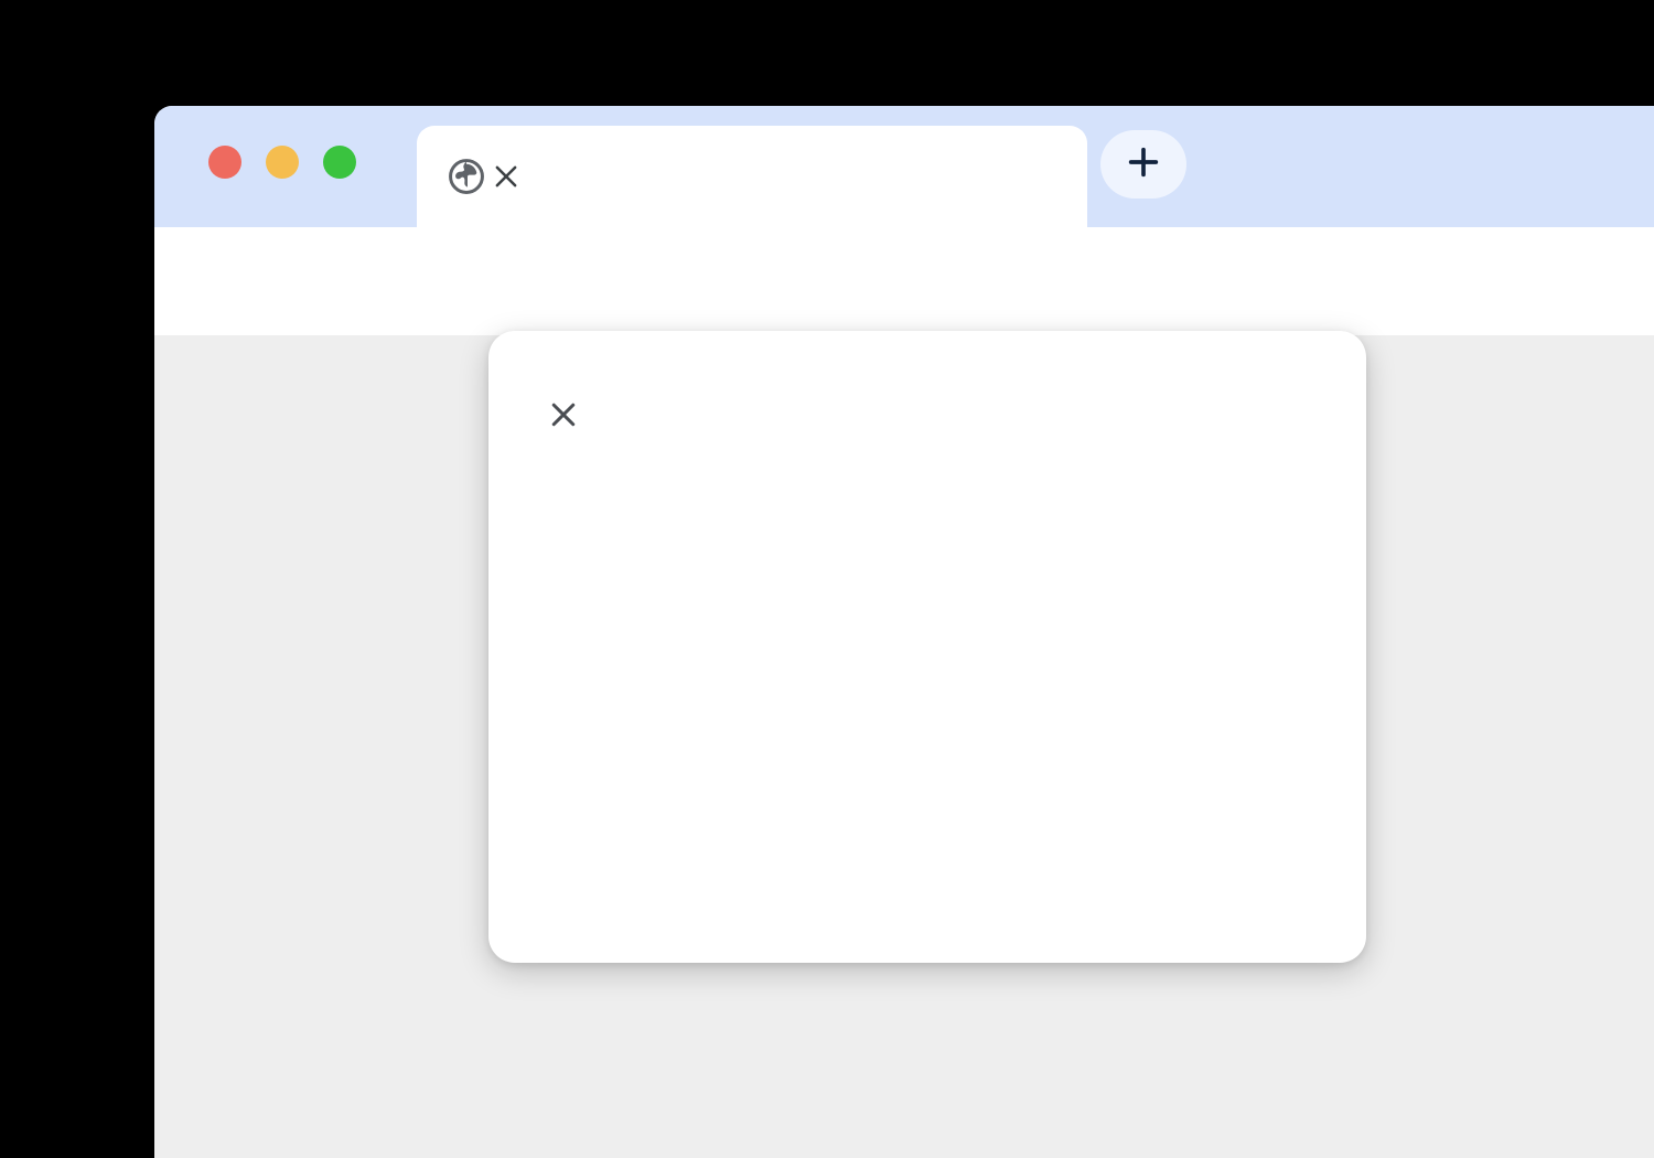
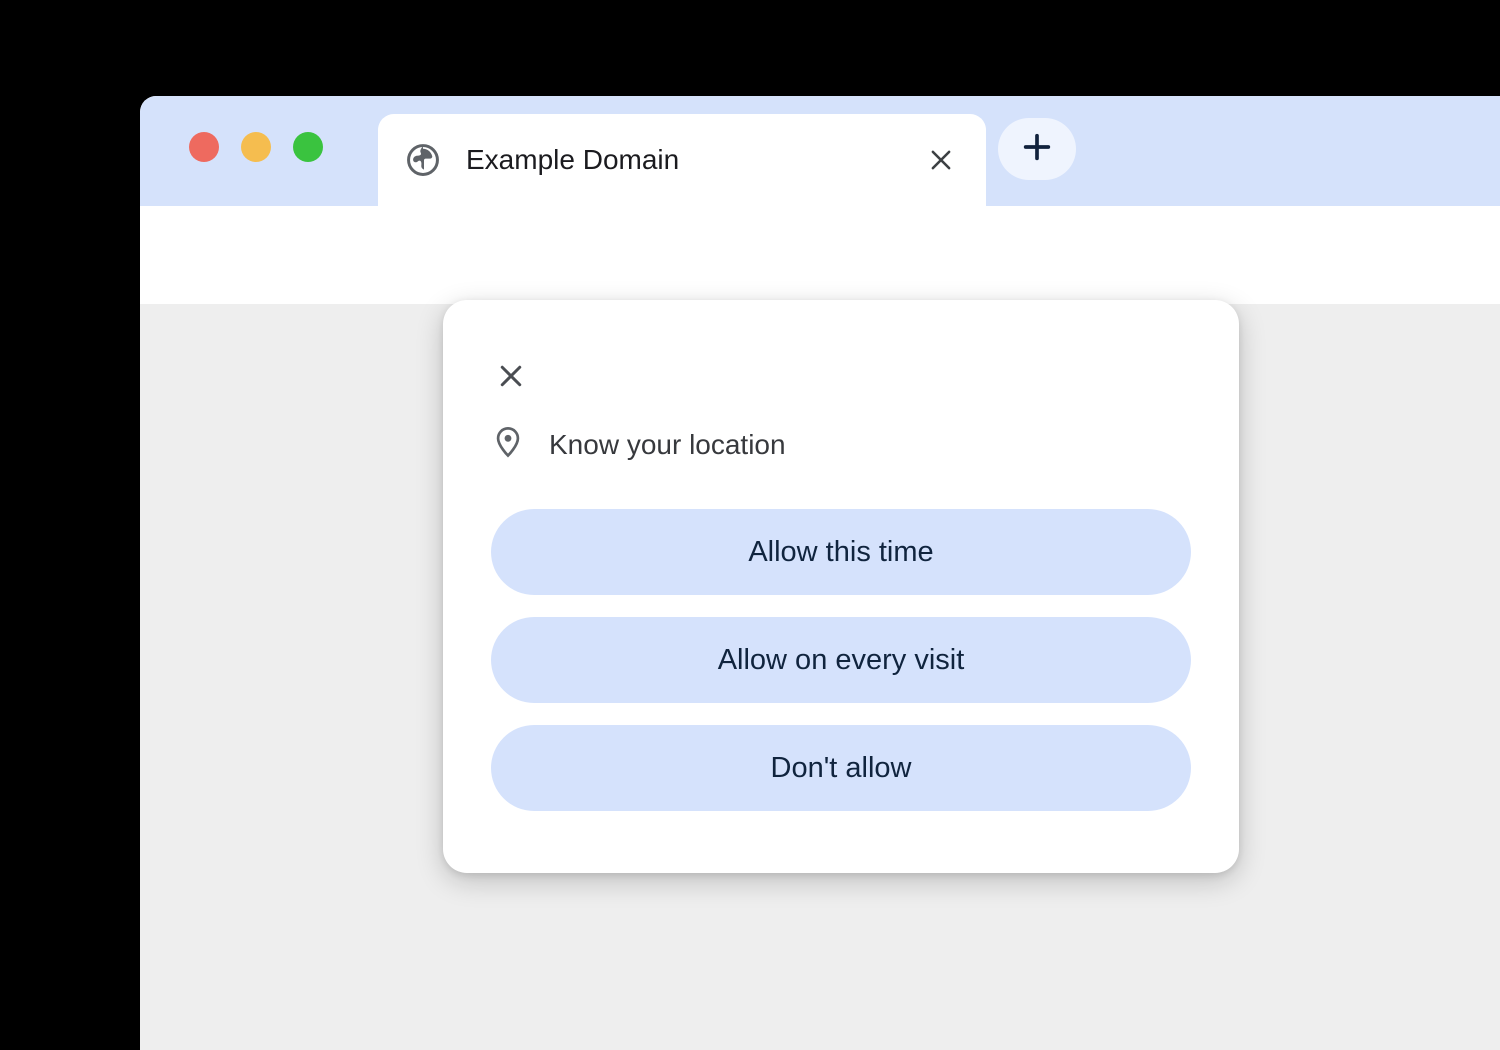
+ Example Domain
+ Know your location
+ Allow this time
+ Allow on every visit
+ Don't allow
